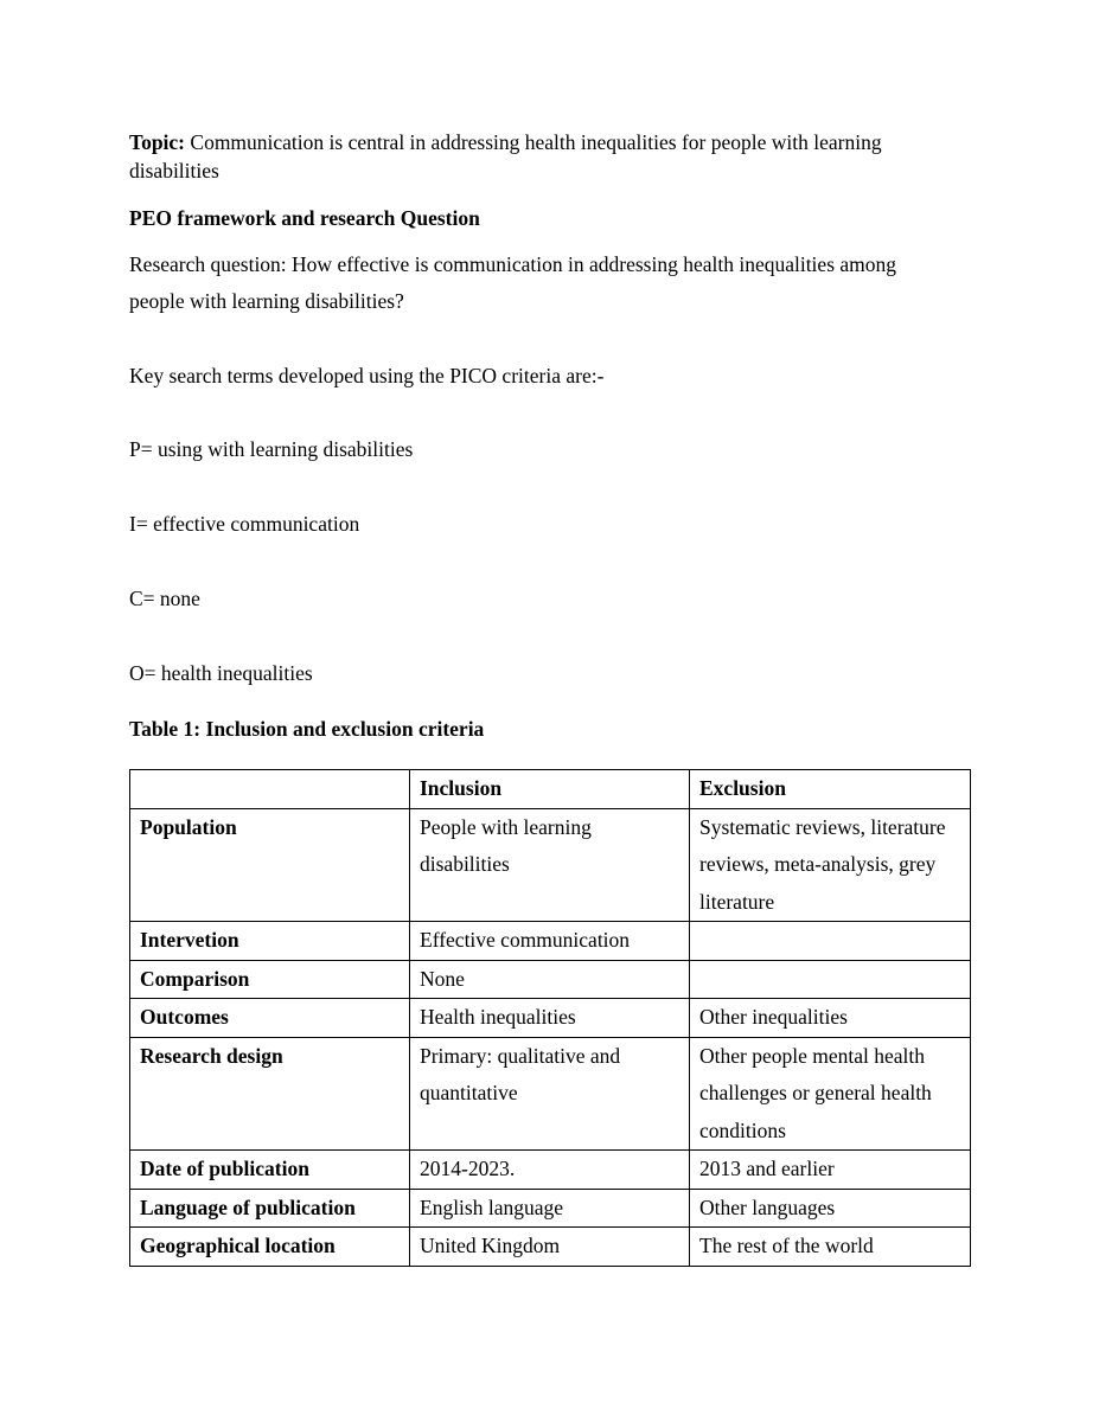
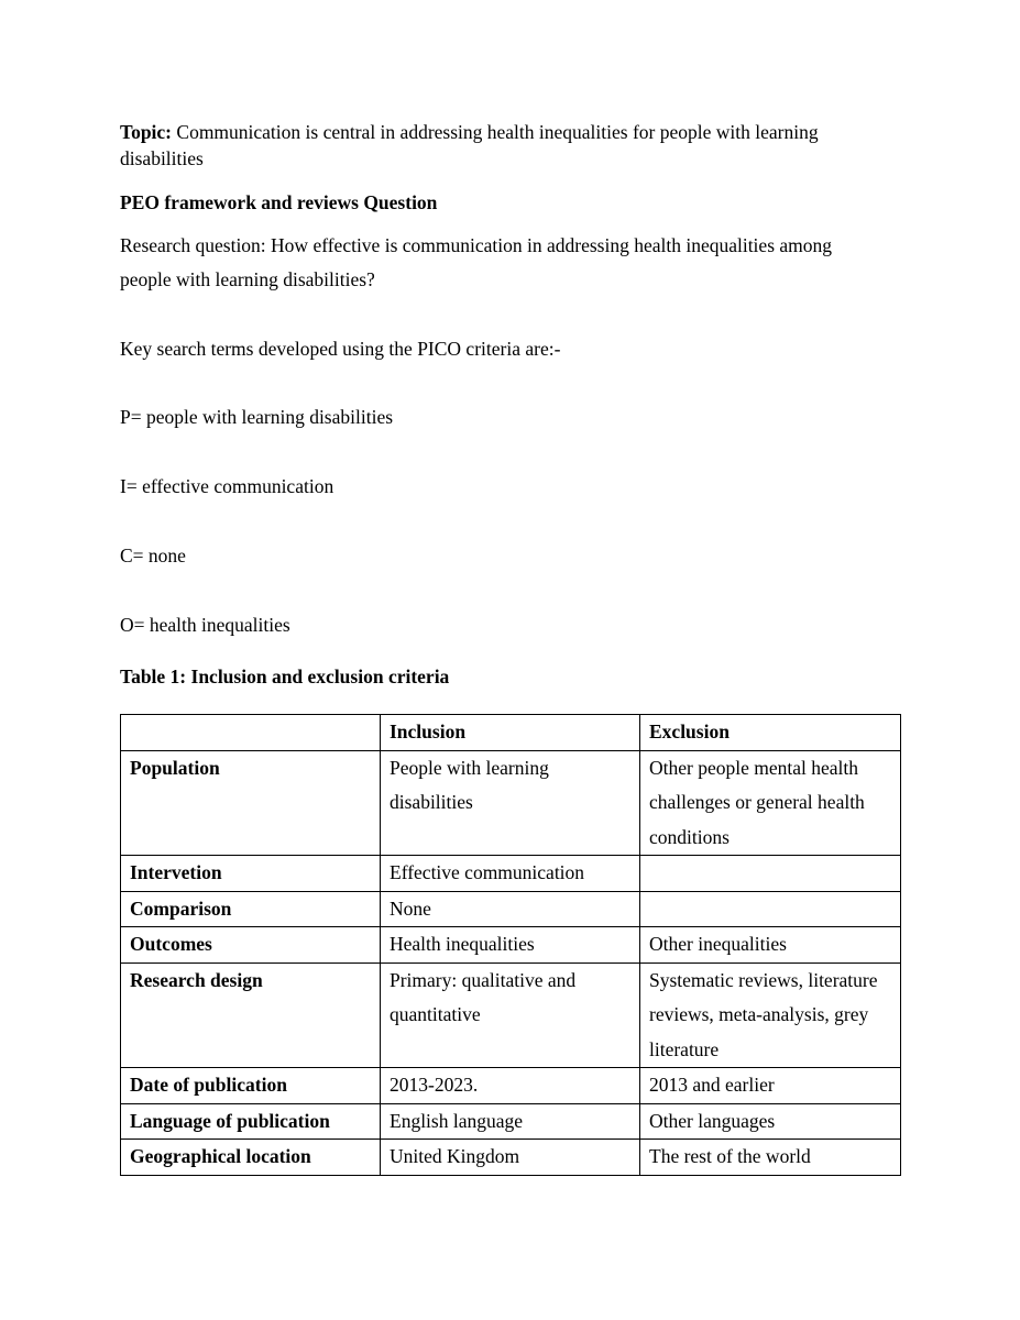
  Topic: Communication is central in addressing health inequalities for people with learning
  disabilities
- PEO framework and research Question
+ PEO framework and reviews Question
  Research question: How effective is communication in addressing health inequalities among
  people with learning disabilities?
  Key search terms developed using the PICO criteria are:-
- P= using with learning disabilities
+ P= people with learning disabilities
  I= effective communication
  C= none
  O= health inequalities
  Table 1: Inclusion and exclusion criteria
  	Inclusion	Exclusion
- Population	People with learning disabilities	Systematic reviews, literature reviews, meta-analysis, grey literature
+ Population	People with learning disabilities	Other people mental health challenges or general health conditions
  Intervetion	Effective communication
  Comparison	None
  Outcomes	Health inequalities	Other inequalities
- Research design	Primary: qualitative and quantitative	Other people mental health challenges or general health conditions
+ Research design	Primary: qualitative and quantitative	Systematic reviews, literature reviews, meta-analysis, grey literature
- Date of publication	2014-2023.	2013 and earlier
+ Date of publication	2013-2023.	2013 and earlier
  Language of publication	English language	Other languages
  Geographical location	United Kingdom	The rest of the world
